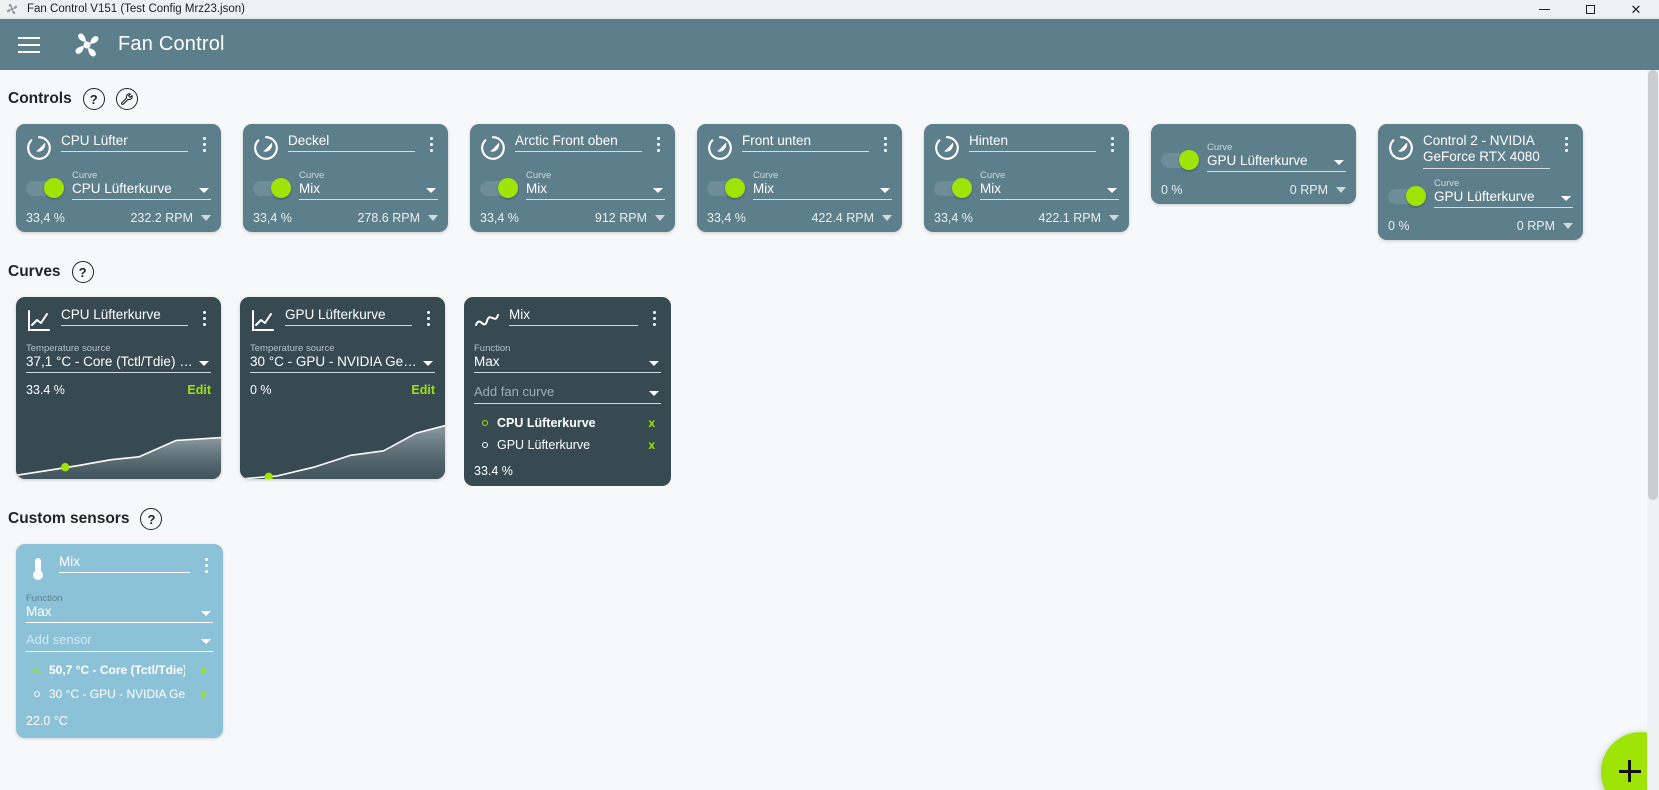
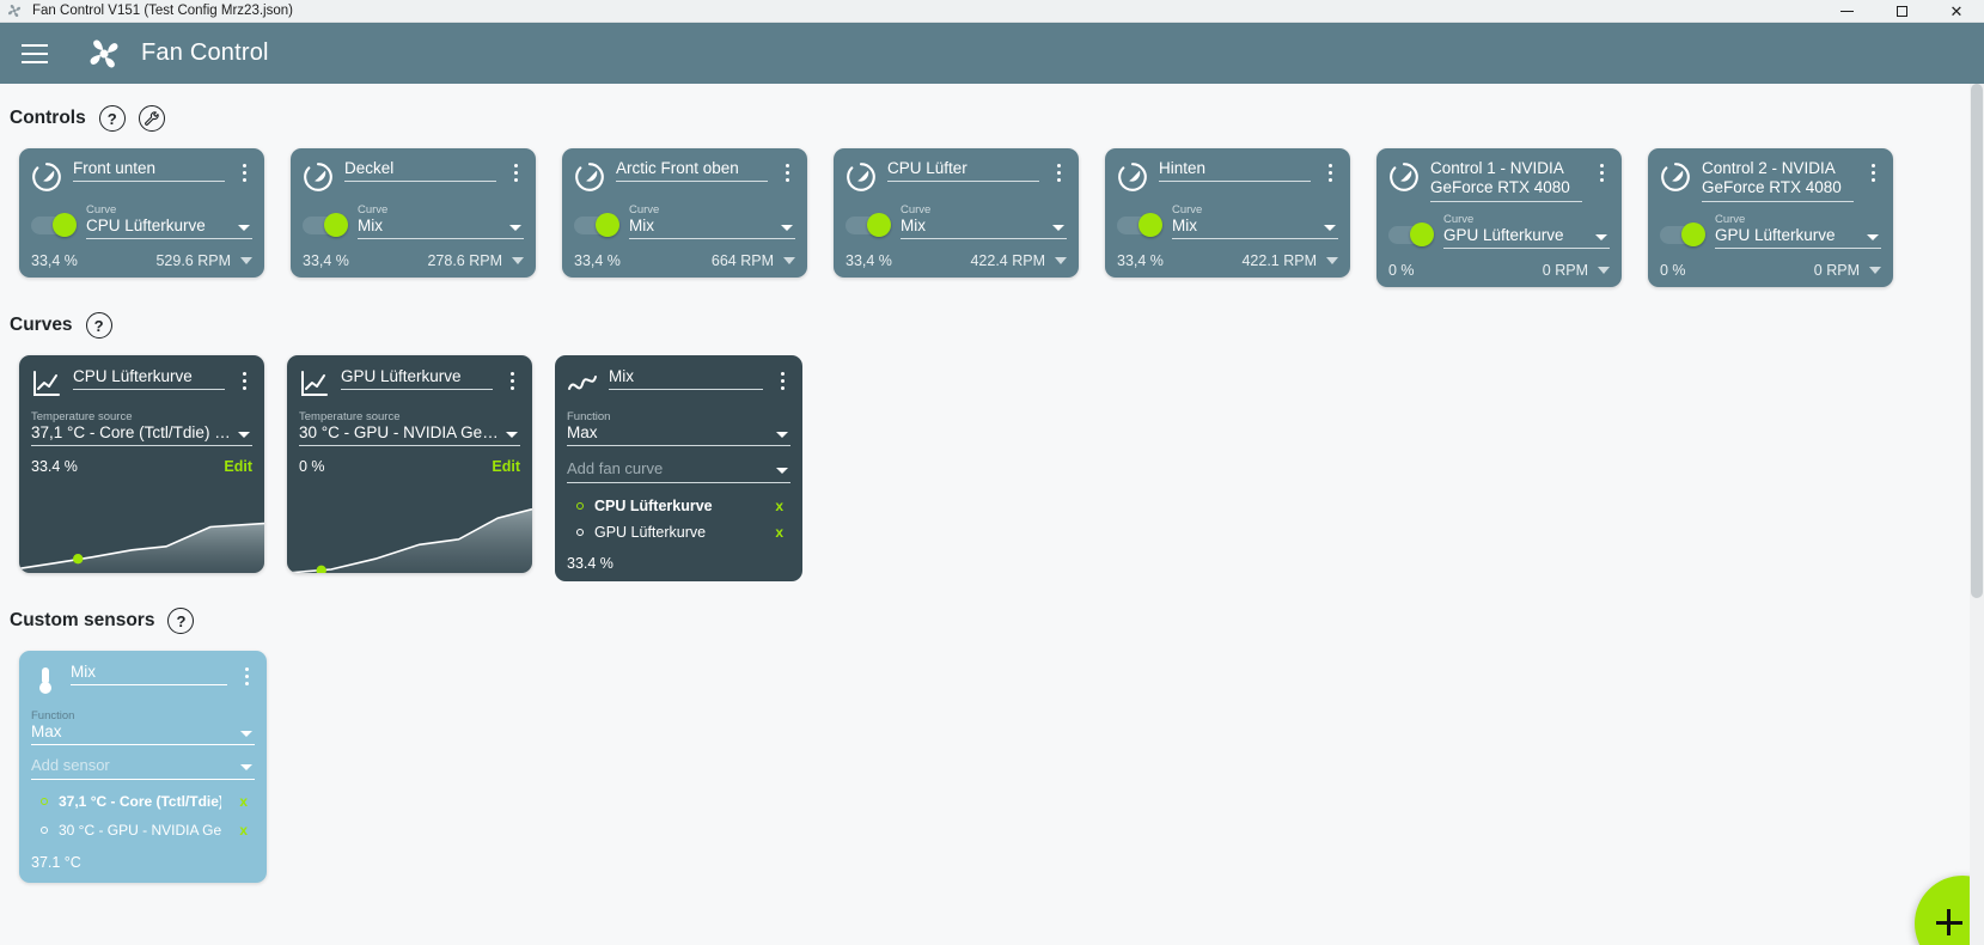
  Fan Control V151 (Test Config Mrz23.json)
  ✕
  Fan Control
  Controls
  ?
- CPU Lüfter
+ Front unten
  Curve
  CPU Lüfterkurve
  33,4 %
- 232.2 RPM
+ 529.6 RPM
  Deckel
  Curve
  Mix
  33,4 %
  278.6 RPM
  Arctic Front oben
  Curve
  Mix
  33,4 %
- 912 RPM
+ 664 RPM
- Front unten
+ CPU Lüfter
  Curve
  Mix
  33,4 %
  422.4 RPM
  Hinten
  Curve
  Mix
  33,4 %
  422.1 RPM
+ Control 1 - NVIDIA GeForce RTX 4080
  Curve
  GPU Lüfterkurve
  0 %
  0 RPM
  Control 2 - NVIDIA GeForce RTX 4080
  Curve
  GPU Lüfterkurve
  0 %
  0 RPM
  Curves
  ?
  CPU Lüfterkurve
  Temperature source
  37,1 °C - Core (Tctl/Tdie) - AM
  33.4 %
  Edit
  GPU Lüfterkurve
  Temperature source
  30 °C - GPU - NVIDIA GeForce
  0 %
  Edit
  Mix
  Function
  Max
  Add fan curve
  CPU Lüfterkurve
  x
  GPU Lüfterkurve
  x
  33.4 %
  Custom sensors
  ?
  Mix
  Function
  Max
  Add sensor
- 50,7 °C - Core (Tctl/Tdie)
+ 37,1 °C - Core (Tctl/Tdie)
  x
  30 °C - GPU - NVIDIA Ge
  x
- 22.0 °C
+ 37.1 °C
